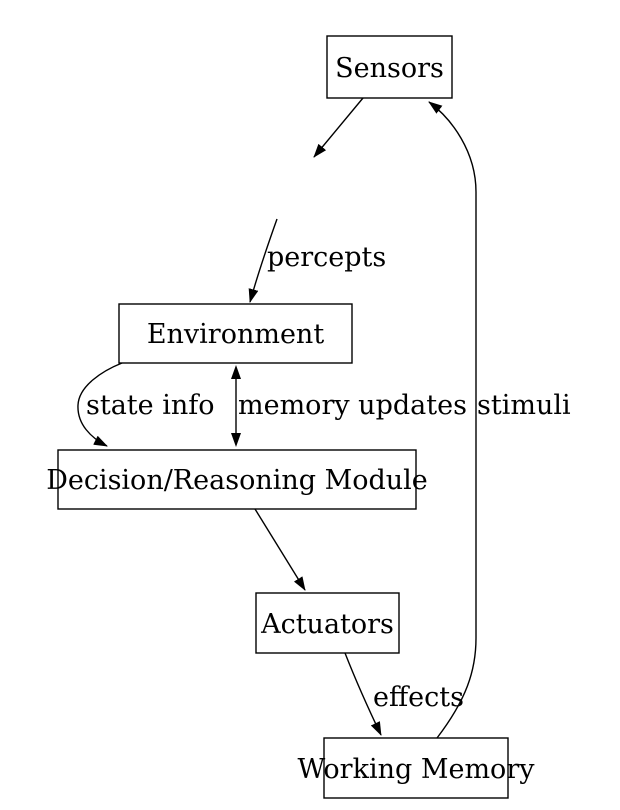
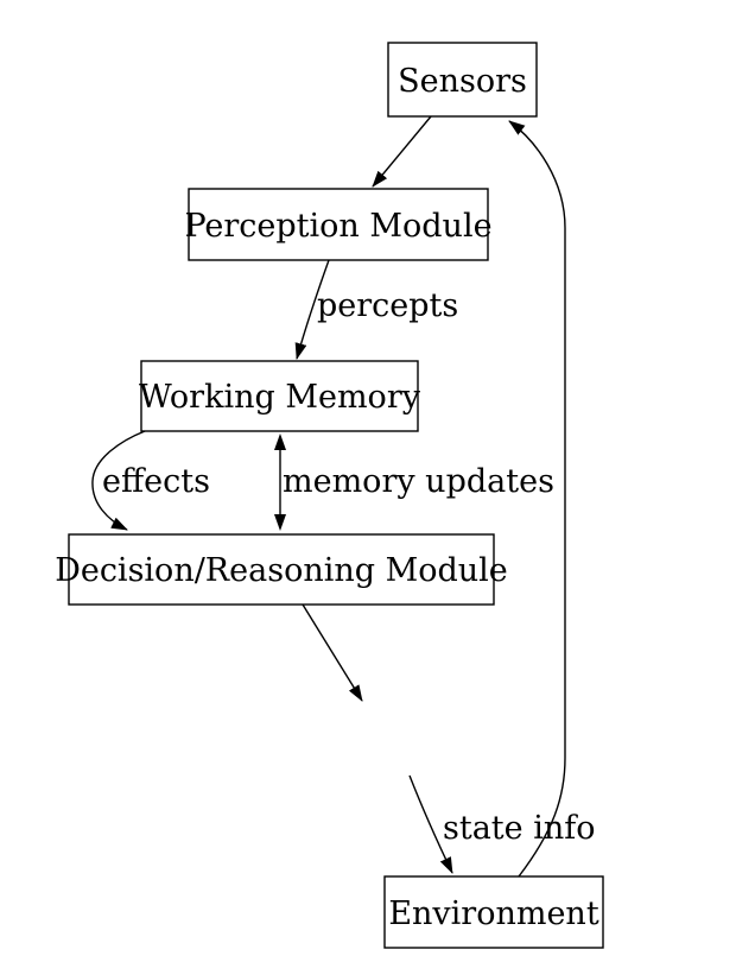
  percepts
- state info
+ effects
  memory updates
- effects
+ state info
- stimuli
  Sensors
+ Perception Module
- Environment
+ Working Memory
  Decision/Reasoning Module
- Actuators
- Working Memory
+ Environment
